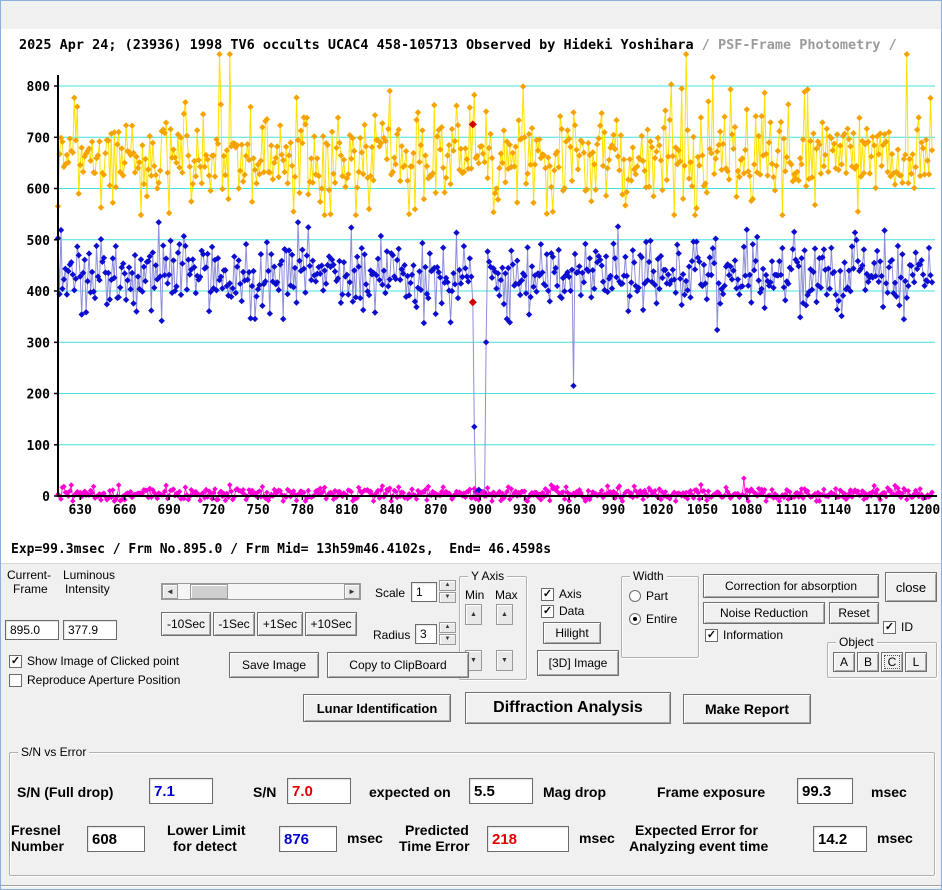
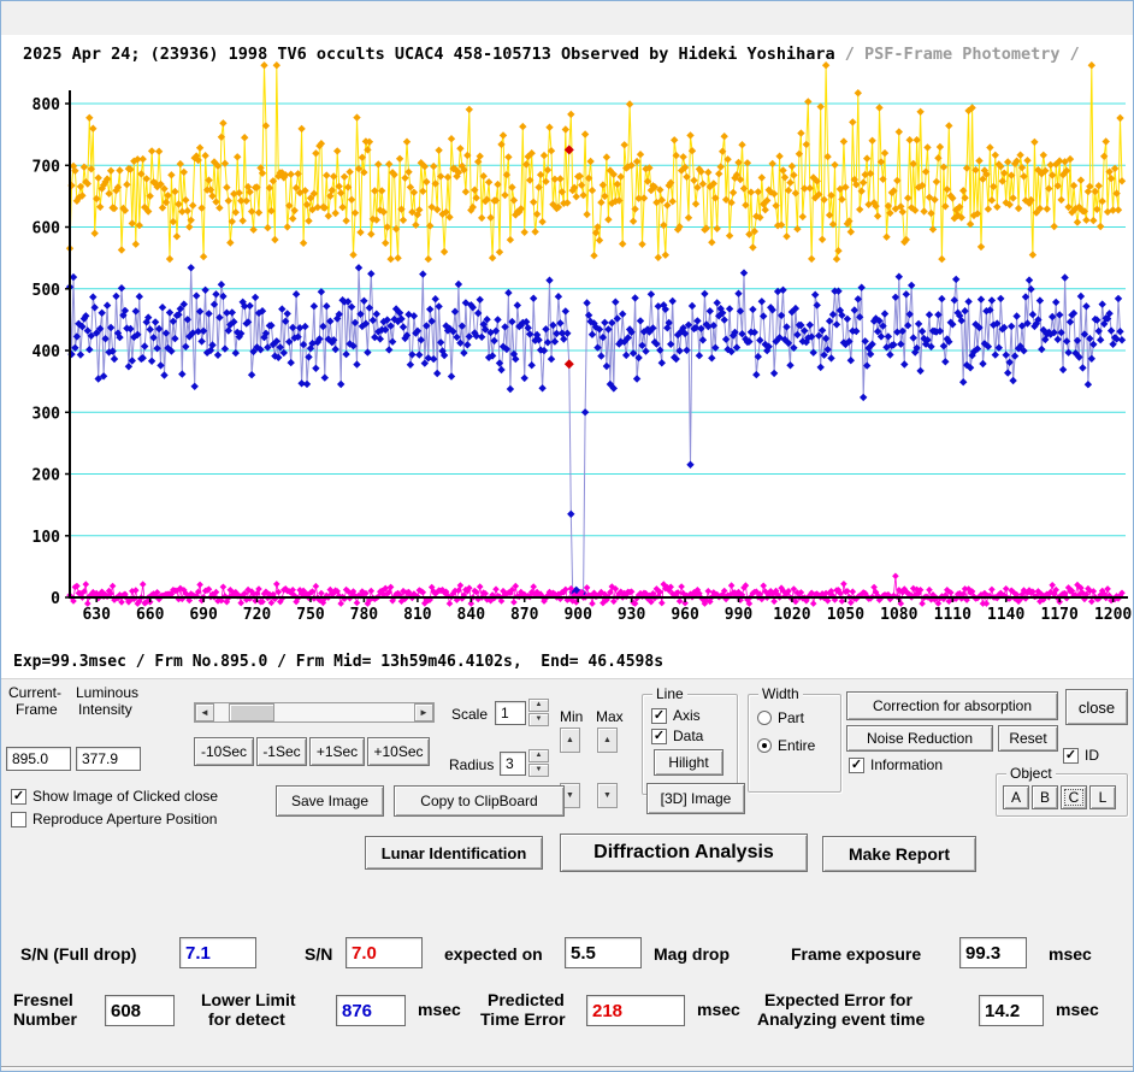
  2025 Apr 24; (23936) 1998 TV6 occults UCAC4 458-105713 Observed by Hideki Yoshihara / PSF-Frame Photometry /
  630
  660
  690
  720
  750
  780
  810
  840
  870
  900
  930
  960
  990
  1020
  1050
  1080
  1110
  1140
  1170
  1200
  0
  100
  200
  300
  400
  500
  600
  700
  800
  Exp=99.3msec / Frm No.895.0 / Frm Mid= 13h59m46.4102s, End= 46.4598s
  Current-
  Frame
  895.0
  Luminous
  Intensity
  377.9
  ◄
  ►
  -10Sec
  -1Sec
  +1Sec
  +10Sec
  Scale
  1
  Radius
  3
- Y Axis
  Min
  Max
+ Line
  ✓
  Axis
  ✓
  Data
  Hilight
  Width
  Part
  Entire
  Correction for absorption
  close
  Noise Reduction
  Reset
  ✓
  Information
  ✓
  ID
  Object
  A
  B
  C
  L
  ✓
- Show Image of Clicked point
+ Show Image of Clicked close
  Reproduce Aperture Position
  Save Image
  Copy to ClipBoard
  [3D] Image
  Lunar Identification
  Diffraction Analysis
  Make Report
- S/N vs Error
  S/N (Full drop)
  7.1
  S/N
  7.0
  expected on
  5.5
  Mag drop
  Frame exposure
  99.3
  msec
  Fresnel
  Number
  608
  Lower Limit
  for detect
  876
  msec
  Predicted
  Time Error
  218
  msec
  Expected Error for
  Analyzing event time
  14.2
  msec
